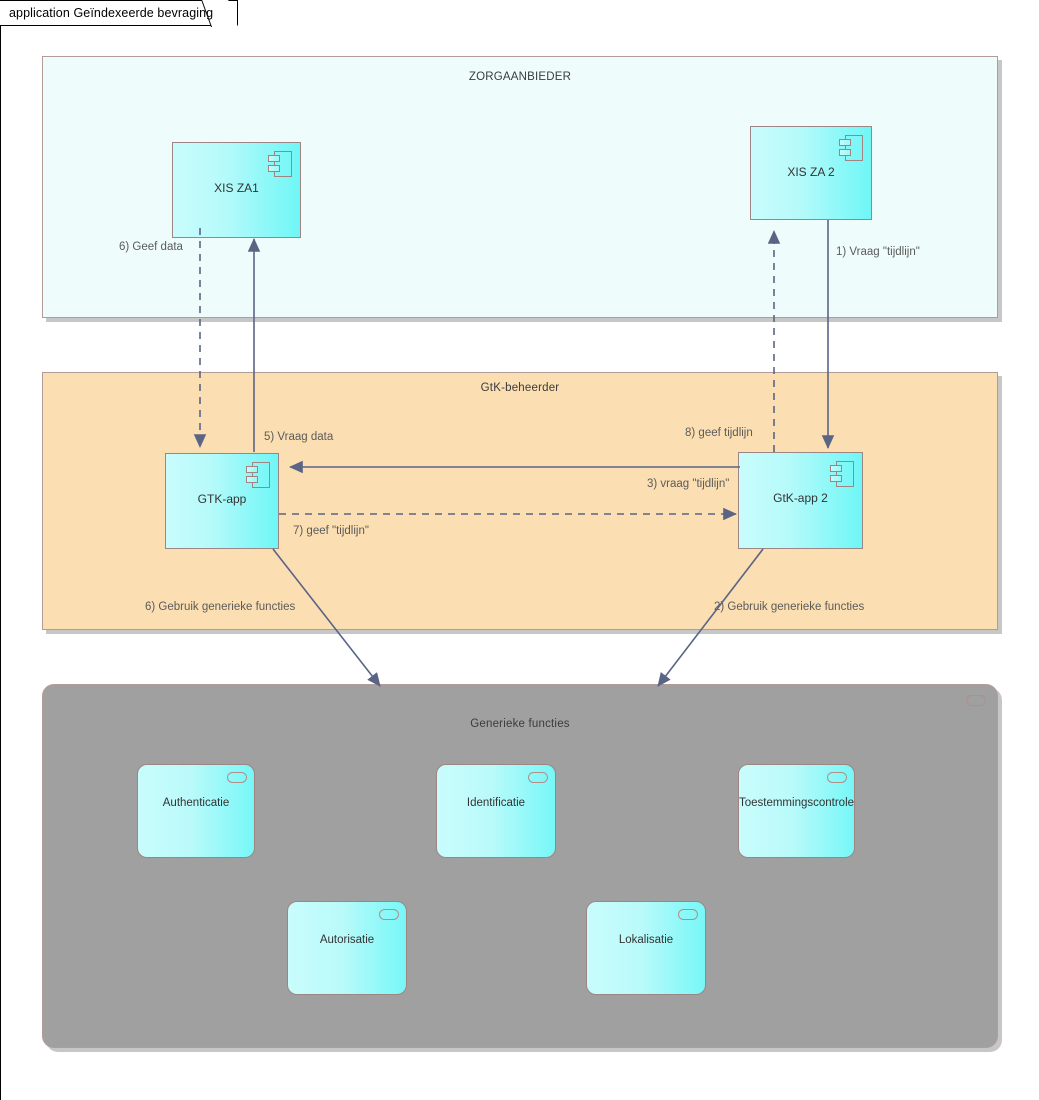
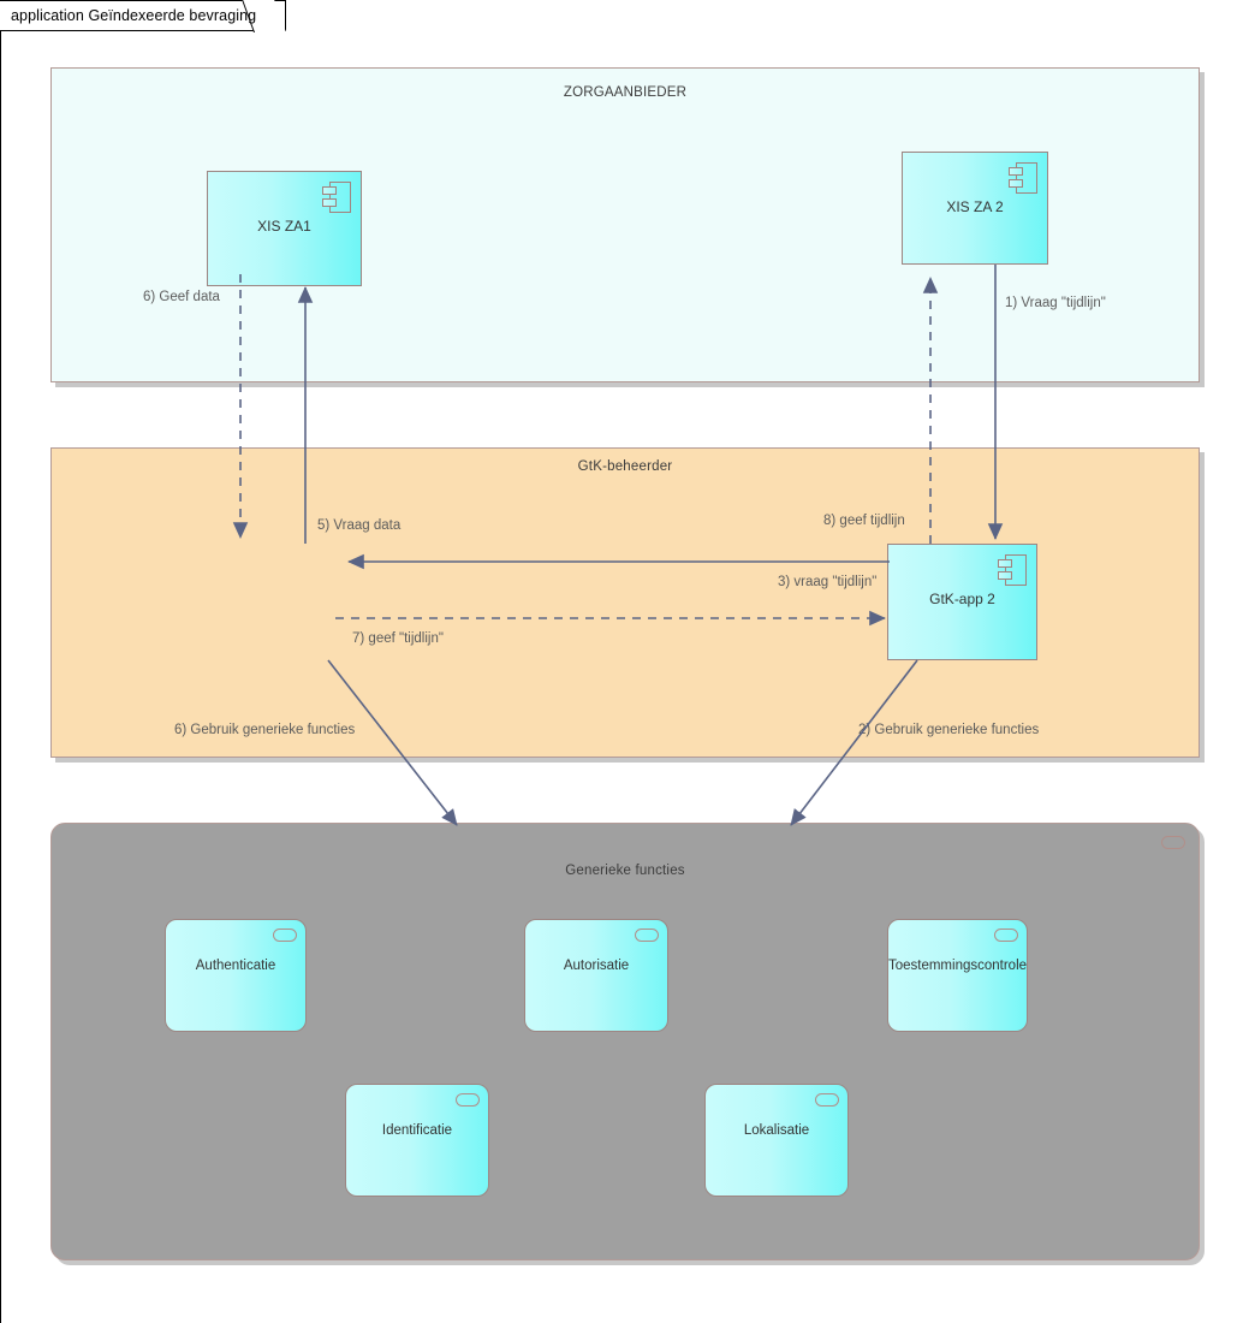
  application Geïndexeerde bevraging
  ZORGAANBIEDER
  GtK-beheerder
  Generieke functies
  XIS ZA1
  XIS ZA 2
- GTK-app
  GtK-app 2
  Authenticatie
- Identificatie
+ Autorisatie
  Toestemmingscontrole
- Autorisatie
+ Identificatie
  Lokalisatie
  6) Geef data
  1) Vraag "tijdlijn"
  5) Vraag data
  8) geef tijdlijn
  3) vraag "tijdlijn"
  7) geef "tijdlijn"
  6) Gebruik generieke functies
  2) Gebruik generieke functies
